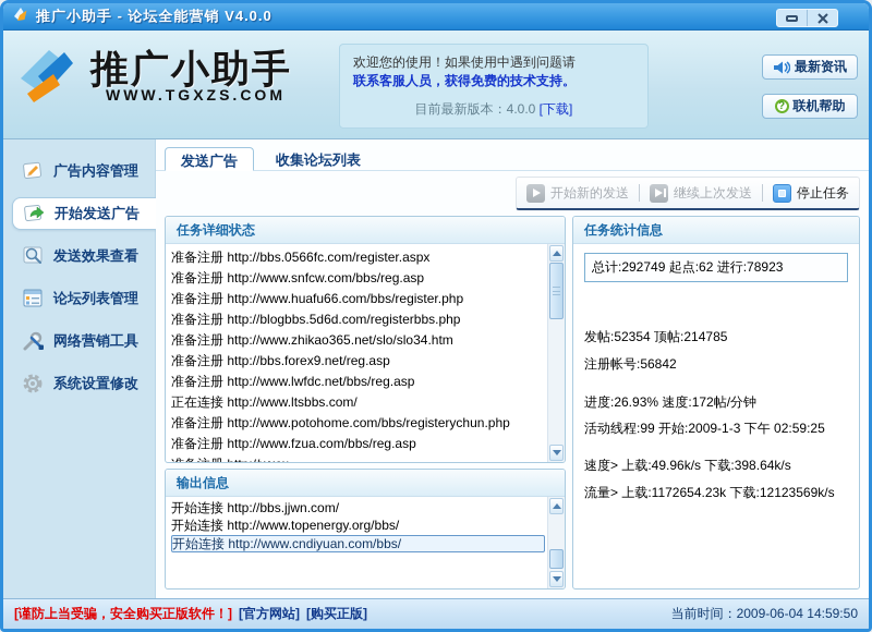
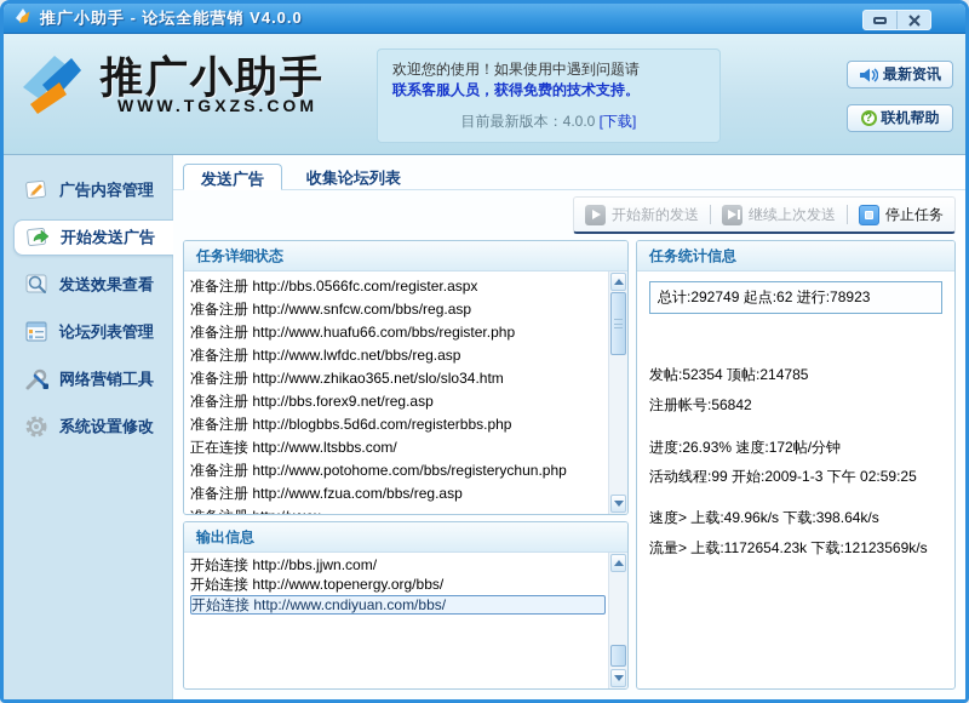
  推广小助手 - 论坛全能营销 V4.0.0
  推广小助手
  WWW.TGXZS.COM
  欢迎您的使用！如果使用中遇到问题请
  联系客服人员，获得免费的技术支持。
  目前最新版本：4.0.0 [下载]
  最新资讯
  ?
  联机帮助
  广告内容管理
  开始发送广告
  发送效果查看
  论坛列表管理
  网络营销工具
  系统设置修改
  发送广告
  收集论坛列表
  开始新的发送
  继续上次发送
  停止任务
  任务详细状态
  准备注册 http://bbs.0566fc.com/register.aspx
  准备注册 http://www.snfcw.com/bbs/reg.asp
  准备注册 http://www.huafu66.com/bbs/register.php
- 准备注册 http://blogbbs.5d6d.com/registerbbs.php
+ 准备注册 http://www.lwfdc.net/bbs/reg.asp
  准备注册 http://www.zhikao365.net/slo/slo34.htm
  准备注册 http://bbs.forex9.net/reg.asp
- 准备注册 http://www.lwfdc.net/bbs/reg.asp
+ 准备注册 http://blogbbs.5d6d.com/registerbbs.php
  正在连接 http://www.ltsbbs.com/
  准备注册 http://www.potohome.com/bbs/registerychun.php
  准备注册 http://www.fzua.com/bbs/reg.asp
  输出信息
  开始连接 http://bbs.jjwn.com/
  开始连接 http://www.topenergy.org/bbs/
  开始连接 http://www.cndiyuan.com/bbs/
  任务统计信息
  总计:292749 起点:62 进行:78923
  发帖:52354 顶帖:214785
  注册帐号:56842
  进度:26.93% 速度:172帖/分钟
  活动线程:99 开始:2009-1-3 下午 02:59:25
  速度> 上载:49.96k/s 下载:398.64k/s
  流量> 上载:1172654.23k 下载:12123569k/s
- [谨防上当受骗，安全购买正版软件！]
- [官方网站]
- [购买正版]
- 当前时间：2009-06-04 14:59:50
